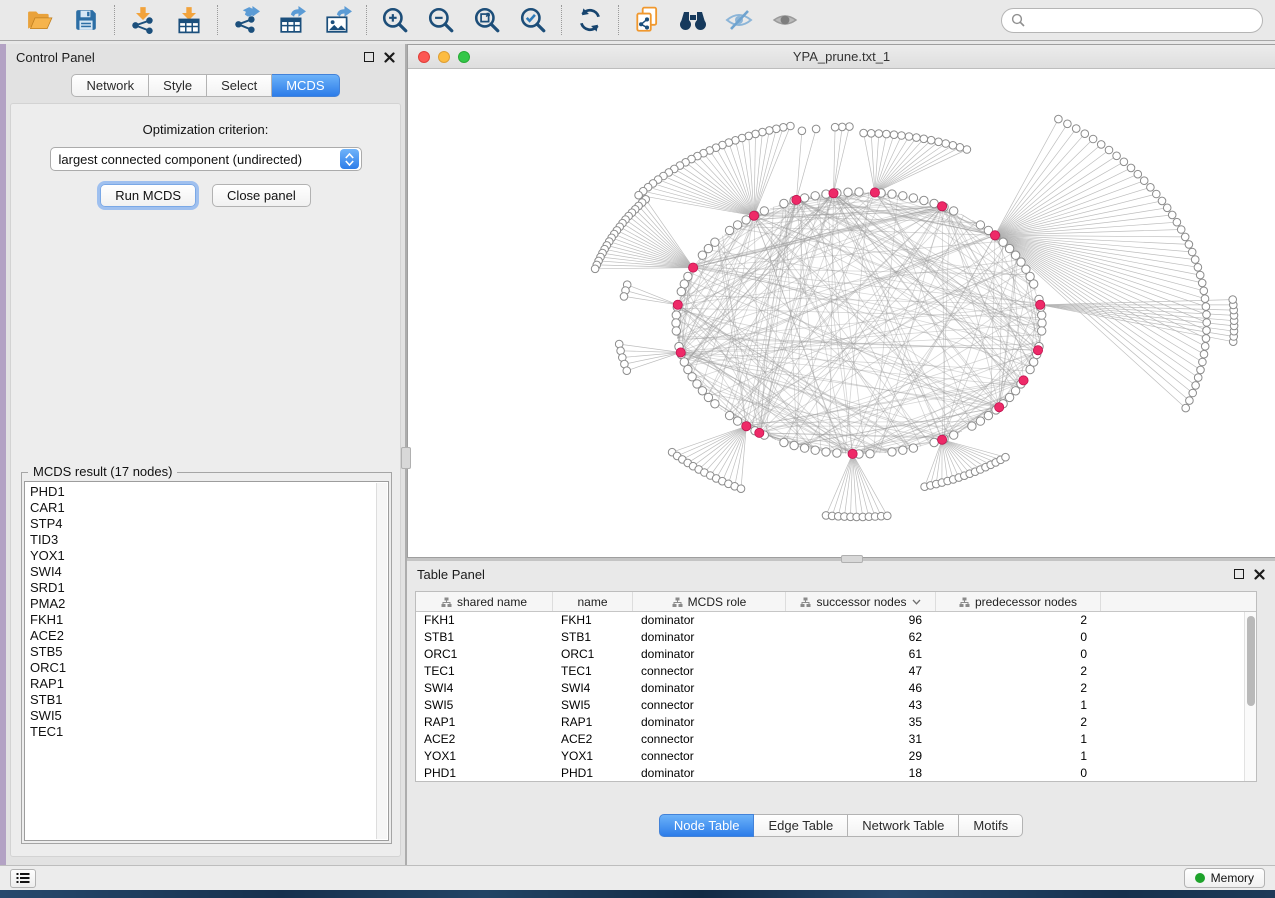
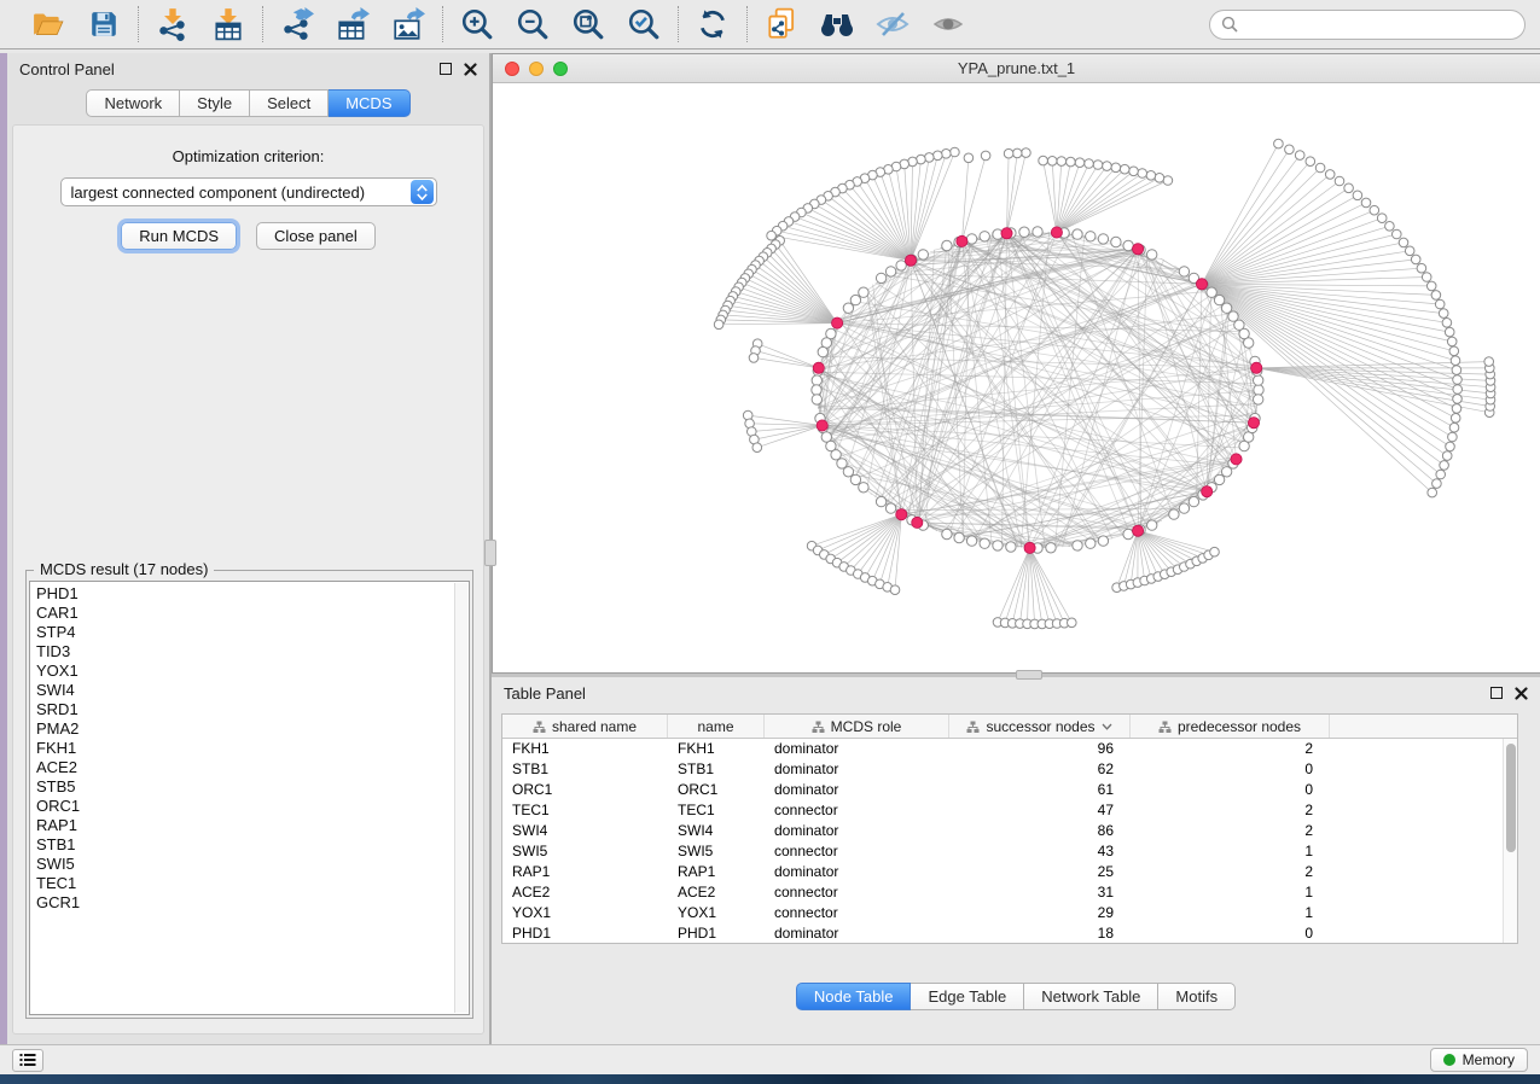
  Control Panel
  Network
  Style
  Select
  MCDS
  Optimization criterion:
  largest connected component (undirected)
  Run MCDS
  Close panel
  MCDS result (17 nodes)
  PHD1
  CAR1
  STP4
  TID3
  YOX1
  SWI4
  SRD1
  PMA2
  FKH1
  ACE2
  STB5
  ORC1
  RAP1
  STB1
  SWI5
  TEC1
+ GCR1
  YPA_prune.txt_1
  Table Panel
  shared name
  name
  MCDS role
  successor nodes
  predecessor nodes
  FKH1
  FKH1
  dominator
  96
  2
  STB1
  STB1
  dominator
  62
  0
  ORC1
  ORC1
  dominator
  61
  0
  TEC1
  TEC1
  connector
  47
  2
  SWI4
  SWI4
  dominator
- 46
+ 86
  2
  SWI5
  SWI5
  connector
  43
  1
  RAP1
  RAP1
  dominator
- 35
+ 25
  2
  ACE2
  ACE2
  connector
  31
  1
  YOX1
  YOX1
  connector
  29
  1
  PHD1
  PHD1
  dominator
  18
  0
  Node Table
  Edge Table
  Network Table
  Motifs
  Memory
